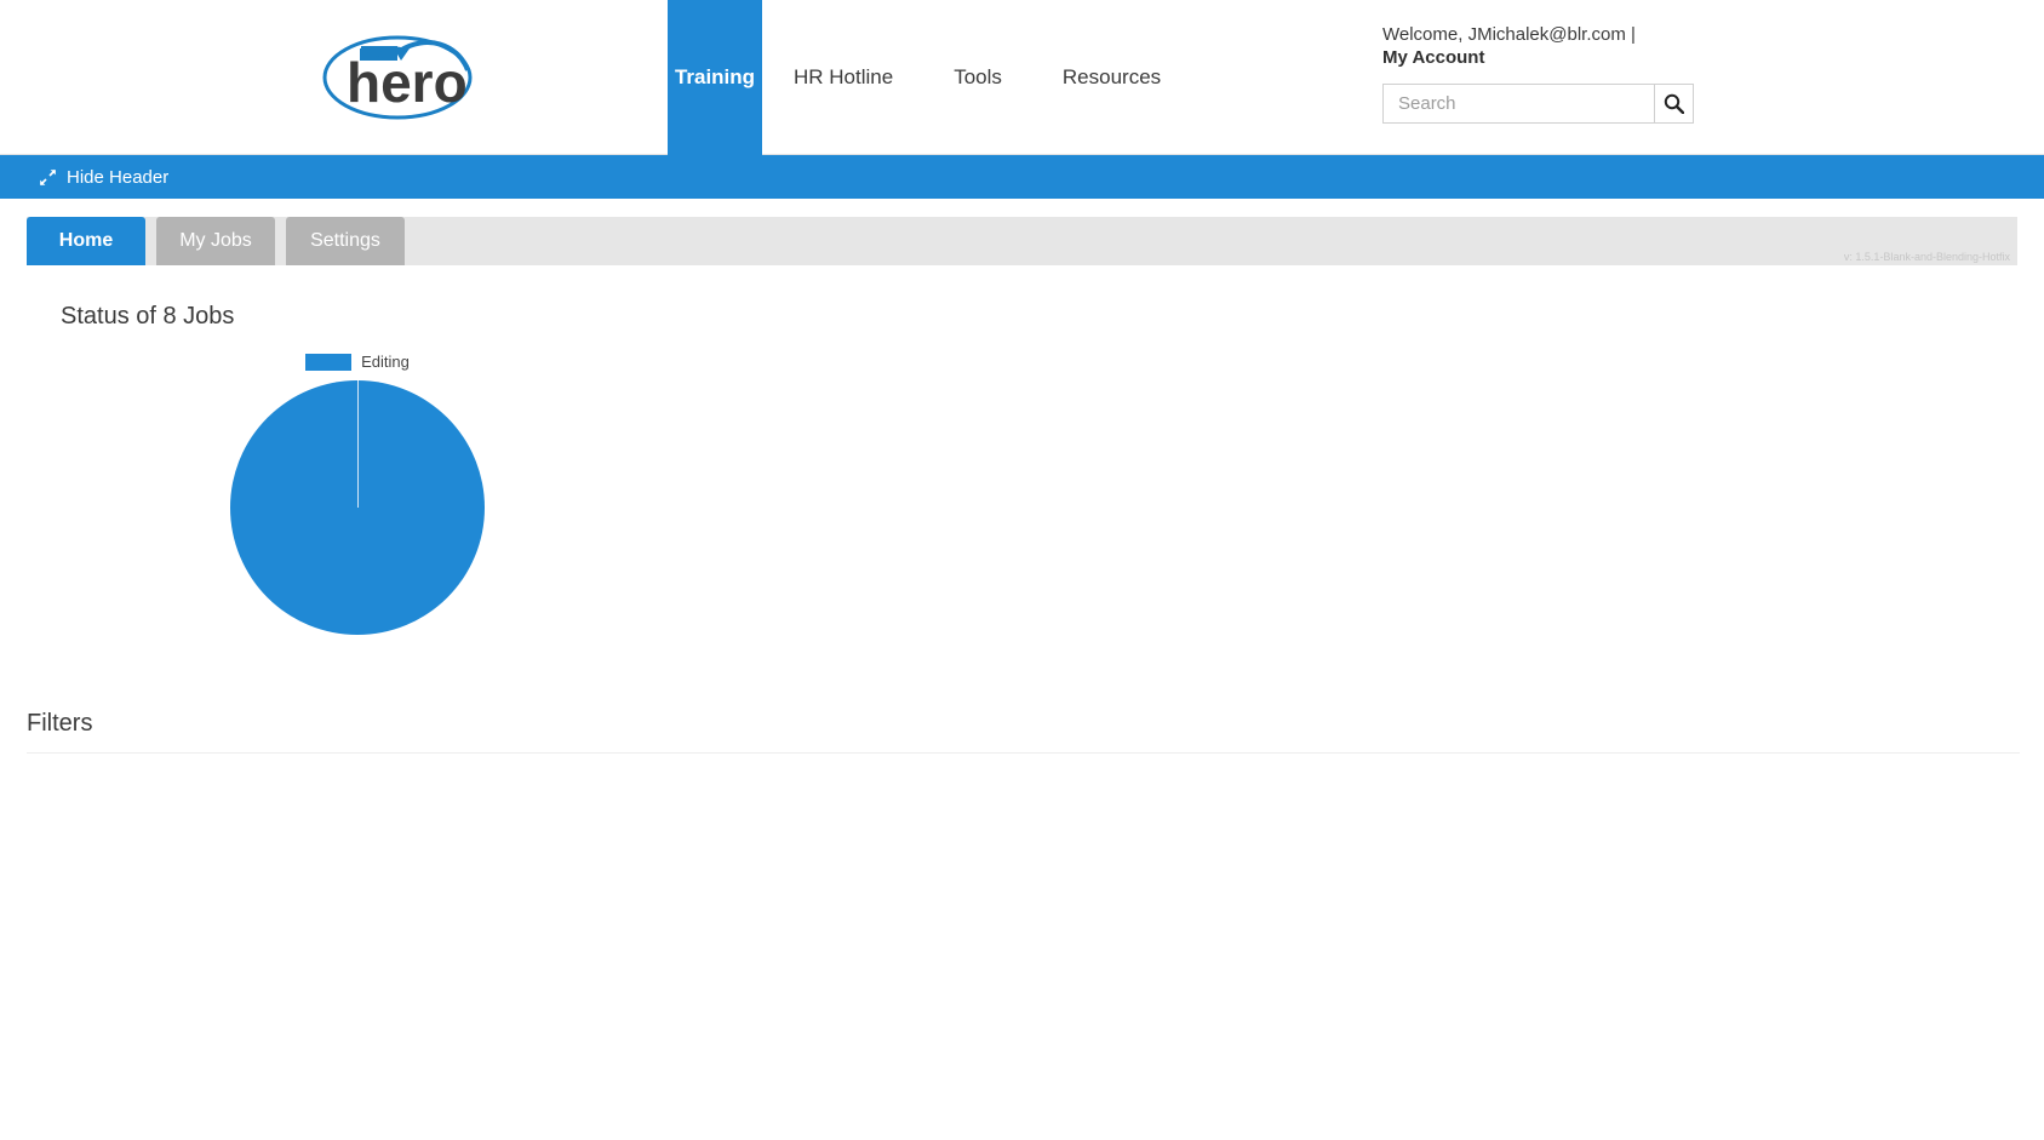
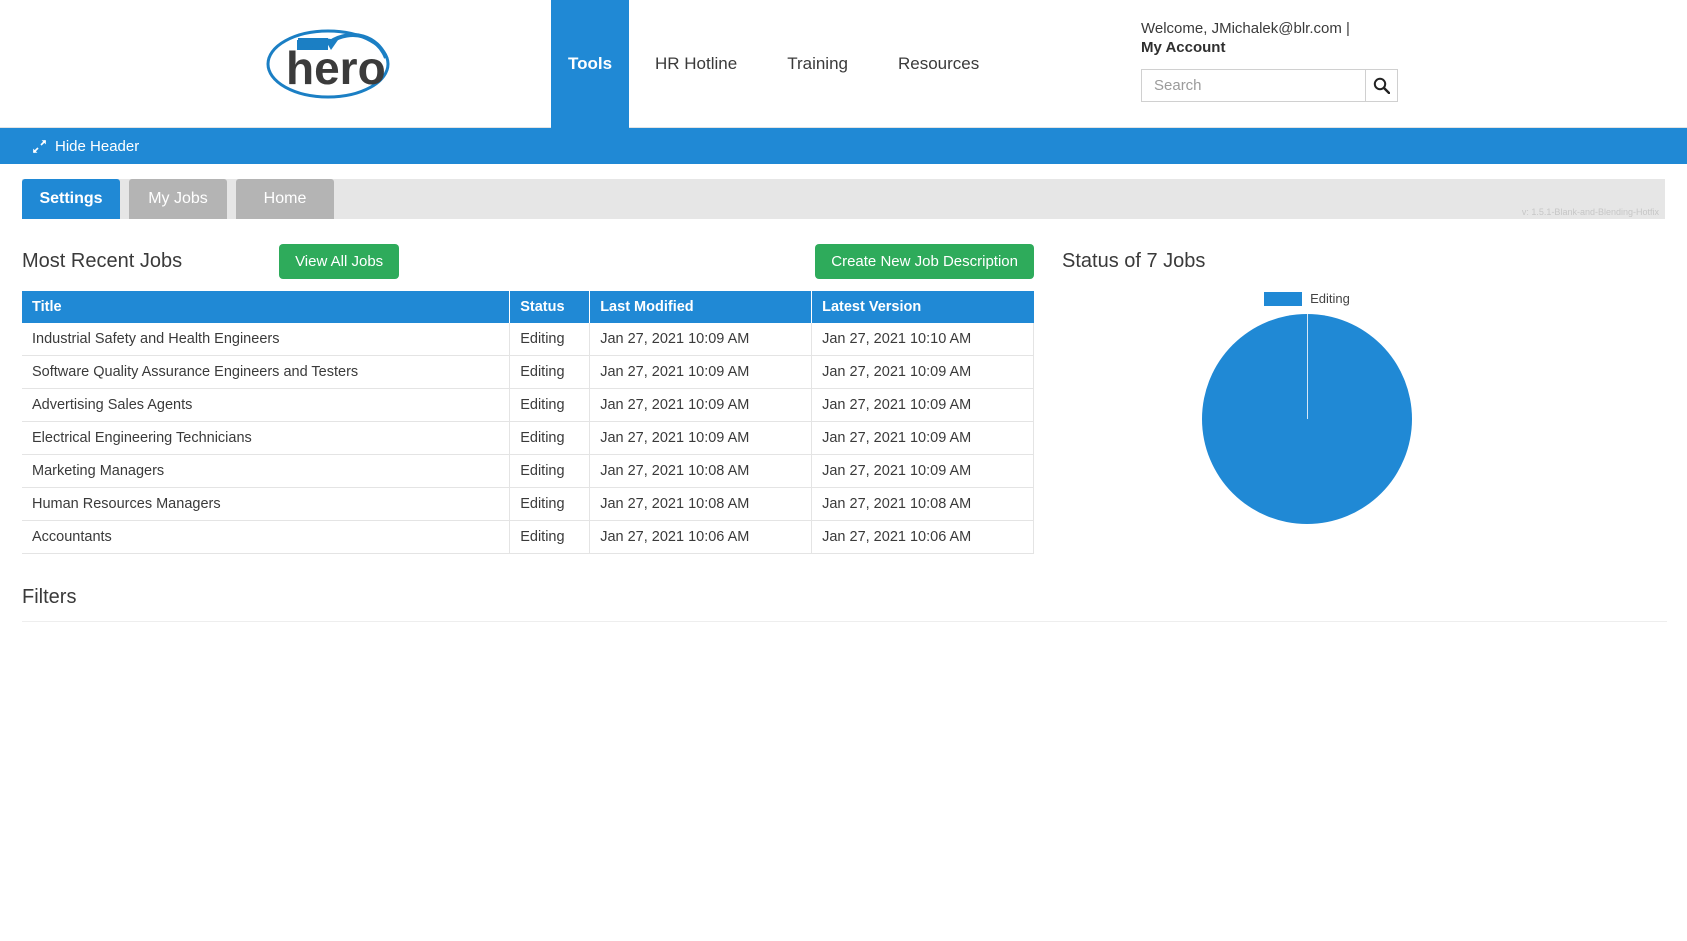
  HR
  hero
- Training
+ Tools
  HR Hotline
- Tools
+ Training
  Resources
  Welcome, JMichalek@blr.com |
  My Account
  Search
  Hide Header
- Home
+ Settings
  My Jobs
- Settings
+ Home
  v: 1.5.1-Blank-and-Blending-Hotfix
+ Most Recent Jobs
+ View All Jobs
+ Create New Job Description
+ Title	Status	Last Modified	Latest Version
+ Industrial Safety and Health Engineers	Editing	Jan 27, 2021 10:09 AM	Jan 27, 2021 10:10 AM
+ Software Quality Assurance Engineers and Testers	Editing	Jan 27, 2021 10:09 AM	Jan 27, 2021 10:09 AM
+ Advertising Sales Agents	Editing	Jan 27, 2021 10:09 AM	Jan 27, 2021 10:09 AM
+ Electrical Engineering Technicians	Editing	Jan 27, 2021 10:09 AM	Jan 27, 2021 10:09 AM
+ Marketing Managers	Editing	Jan 27, 2021 10:08 AM	Jan 27, 2021 10:09 AM
+ Human Resources Managers	Editing	Jan 27, 2021 10:08 AM	Jan 27, 2021 10:08 AM
+ Accountants	Editing	Jan 27, 2021 10:06 AM	Jan 27, 2021 10:06 AM
- Status of 8 Jobs
+ Status of 7 Jobs
  Editing
  Filters
